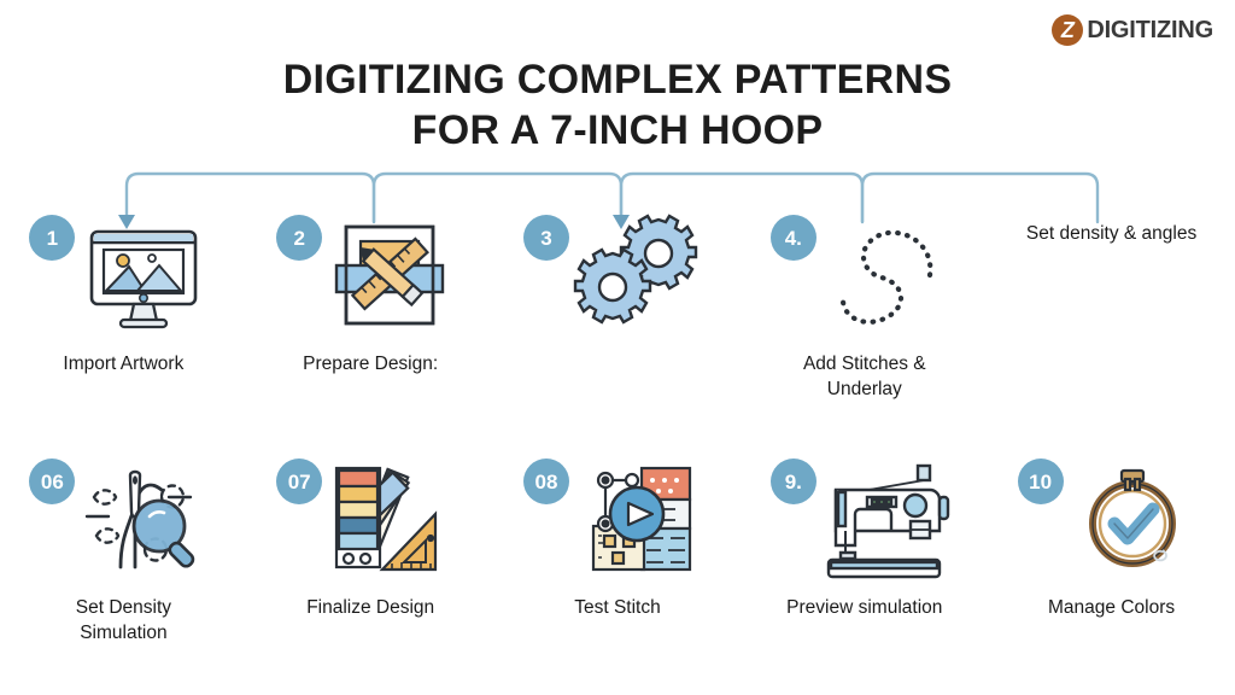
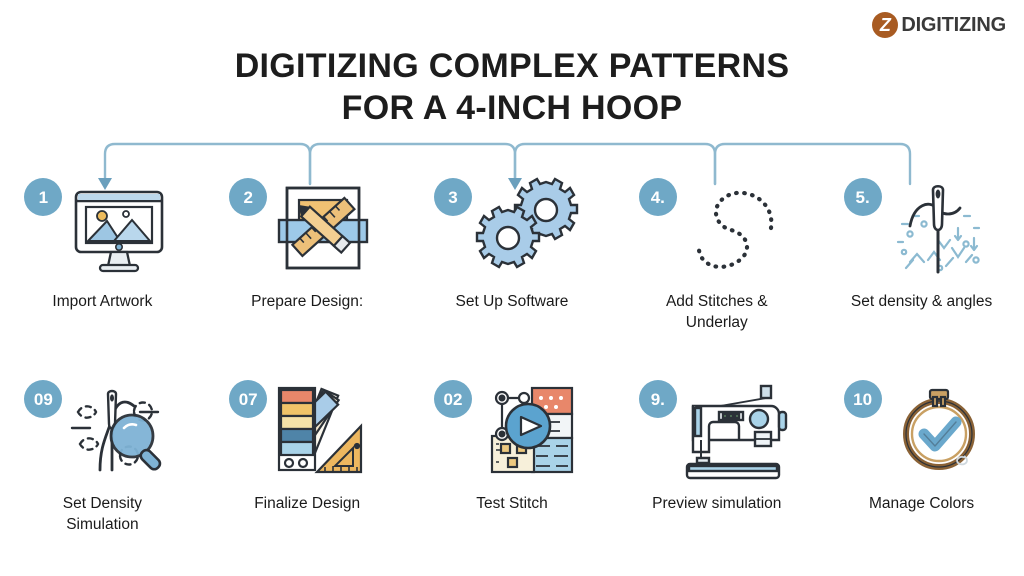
  Z
  DIGITIZING
  DIGITIZING COMPLEX PATTERNS
- FOR A 7-INCH HOOP
+ FOR A 4-INCH HOOP
  1
  Import Artwork
  2
  Prepare Design:
  3
+ Set Up Software
  4.
  Add Stitches &
  Underlay
+ 5.
  Set density & angles
- 06
+ 09
  Set Density
  Simulation
  07
  Finalize Design
- 08
+ 02
  Test Stitch
  9.
  Preview simulation
  10
  Manage Colors
